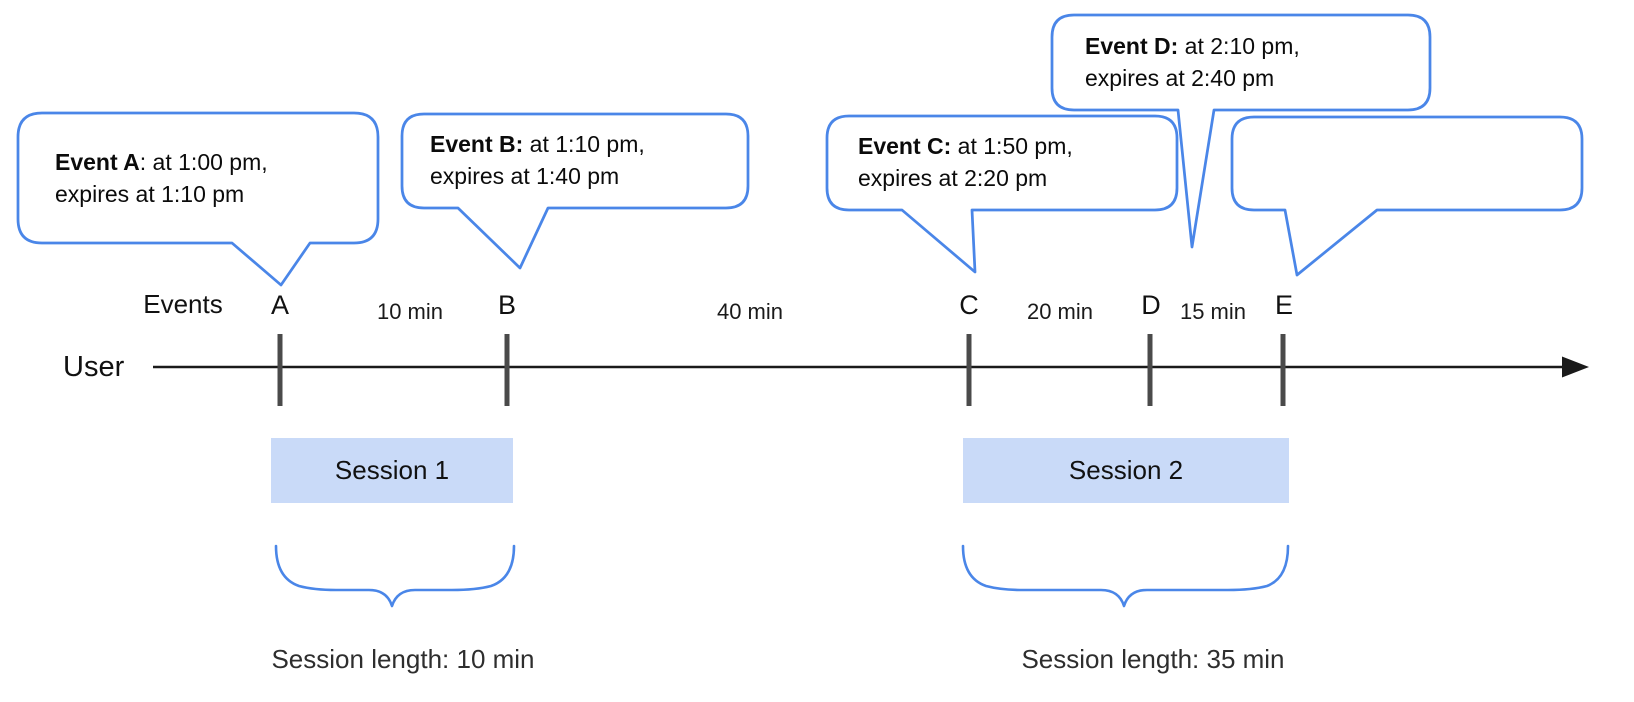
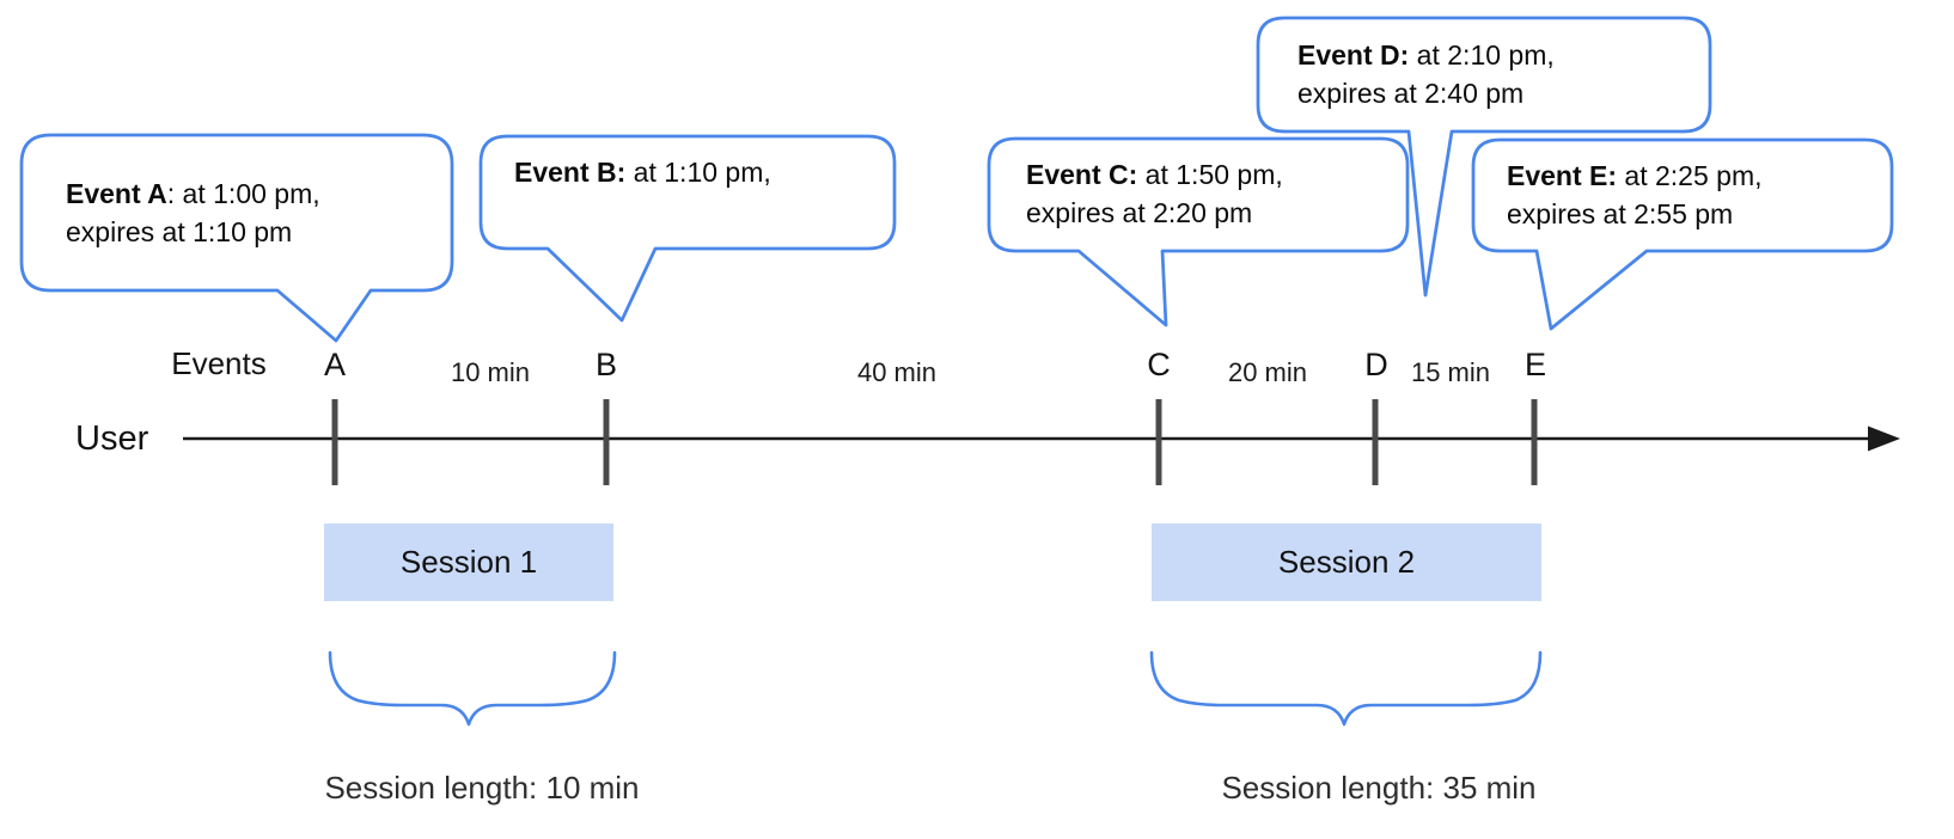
  Event A: at 1:00 pm,
  expires at 1:10 pm
  Event B: at 1:10 pm,
- expires at 1:40 pm
  Event C: at 1:50 pm,
  expires at 2:20 pm
  Event D: at 2:10 pm,
  expires at 2:40 pm
+ Event E: at 2:25 pm,
+ expires at 2:55 pm
  Events
  User
  A
  B
  C
  D
  E
  10 min
  40 min
  20 min
  15 min
  Session 1
  Session 2
  Session length: 10 min
  Session length: 35 min
